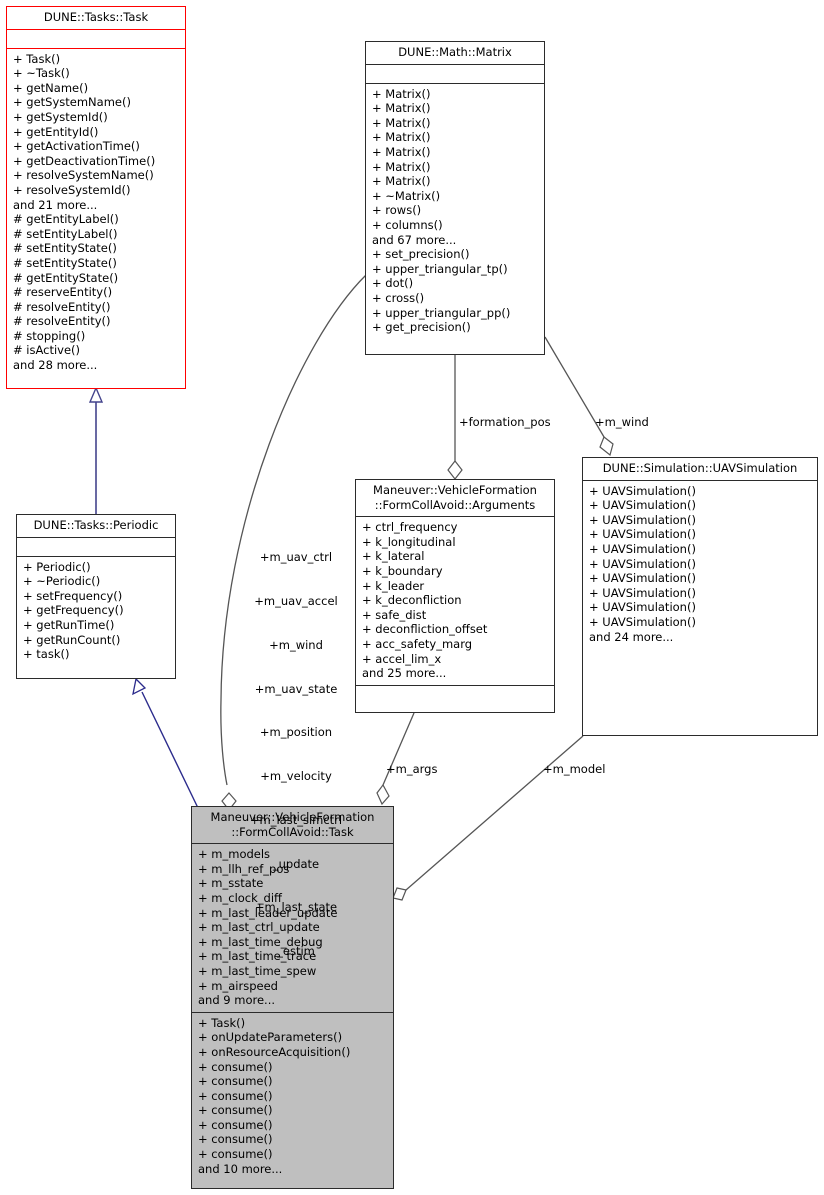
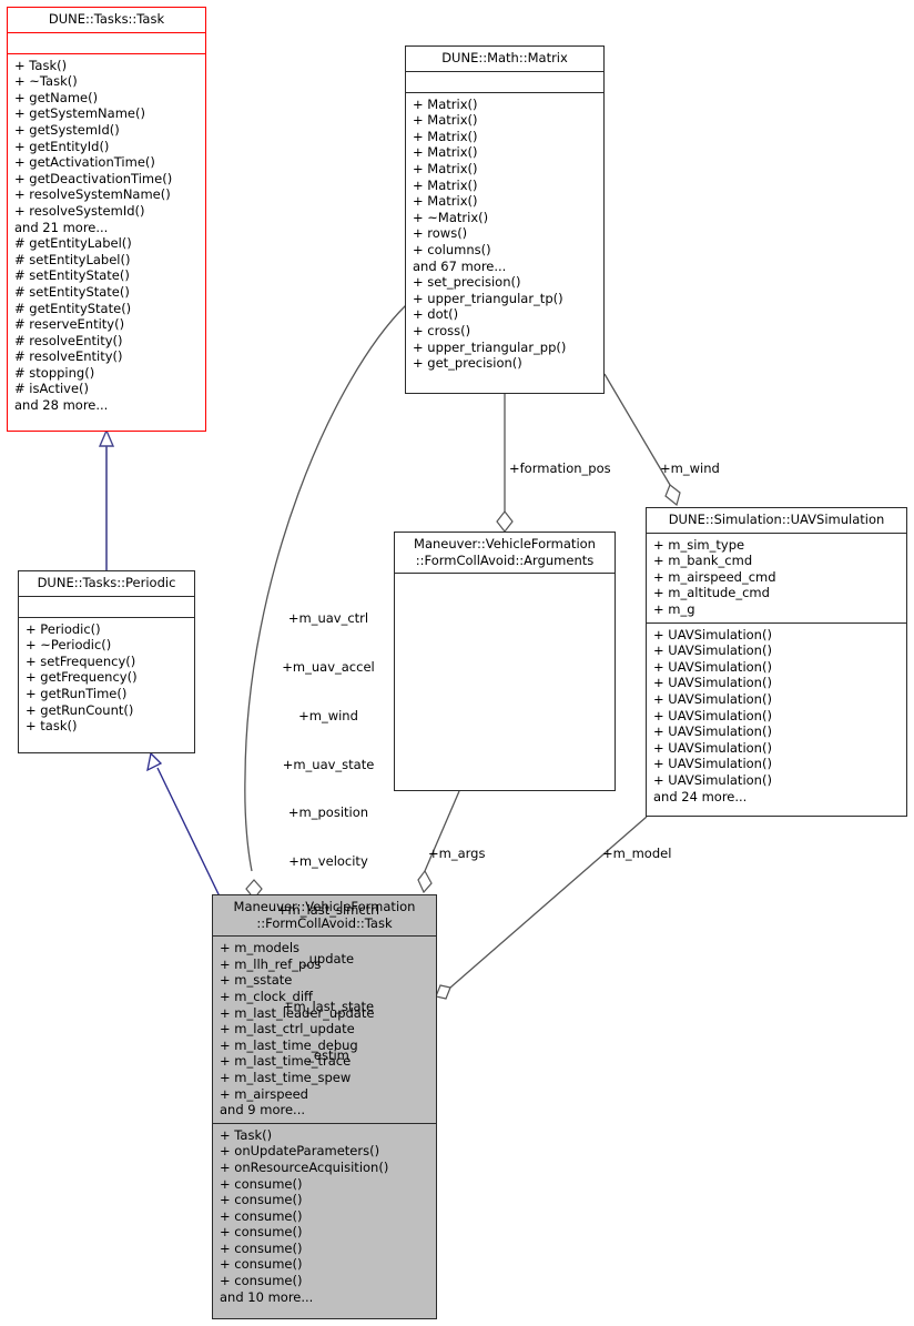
  DUNE::Tasks::Task
  + Task()
  + ~Task()
  + getName()
  + getSystemName()
  + getSystemId()
  + getEntityId()
  + getActivationTime()
  + getDeactivationTime()
  + resolveSystemName()
  + resolveSystemId()
  and 21 more...
  # getEntityLabel()
  # setEntityLabel()
  # setEntityState()
  # setEntityState()
  # getEntityState()
  # reserveEntity()
  # resolveEntity()
  # resolveEntity()
  # stopping()
  # isActive()
  and 28 more...
  DUNE::Math::Matrix
  + Matrix()
  + Matrix()
  + Matrix()
  + Matrix()
  + Matrix()
  + Matrix()
  + Matrix()
  + ~Matrix()
  + rows()
  + columns()
  and 67 more...
  + set_precision()
  + upper_triangular_tp()
  + dot()
  + cross()
  + upper_triangular_pp()
  + get_precision()
  DUNE::Tasks::Periodic
  + Periodic()
  + ~Periodic()
  + setFrequency()
  + getFrequency()
  + getRunTime()
  + getRunCount()
  + task()
  Maneuver::VehicleFormation
  ::FormCollAvoid::Arguments
- + ctrl_frequency
- + k_longitudinal
- + k_lateral
- + k_boundary
- + k_leader
- + k_deconfliction
- + safe_dist
- + deconfliction_offset
- + acc_safety_marg
- + accel_lim_x
- and 25 more...
  DUNE::Simulation::UAVSimulation
+ + m_sim_type
+ + m_bank_cmd
+ + m_airspeed_cmd
+ + m_altitude_cmd
+ + m_g
  + UAVSimulation()
  + UAVSimulation()
  + UAVSimulation()
  + UAVSimulation()
  + UAVSimulation()
  + UAVSimulation()
  + UAVSimulation()
  + UAVSimulation()
  + UAVSimulation()
  + UAVSimulation()
  and 24 more...
  Maneuver::VehicleFormation
  ::FormCollAvoid::Task
  + m_models
  + m_llh_ref_pos
  + m_sstate
  + m_clock_diff
  + m_last_leader_update
  + m_last_ctrl_update
  + m_last_time_debug
  + m_last_time_trace
  + m_last_time_spew
  + m_airspeed
  and 9 more...
  + Task()
  + onUpdateParameters()
  + onResourceAcquisition()
  + consume()
  + consume()
  + consume()
  + consume()
  + consume()
  + consume()
  + consume()
  and 10 more...
  +m_uav_ctrl
  +m_uav_accel
  +m_wind
  +m_uav_state
  +m_position
  +m_velocity
  +m_last_simctrl
  _update
  +m_last_state
  _estim
  +formation_pos
  +m_wind
  +m_args
  +m_model
